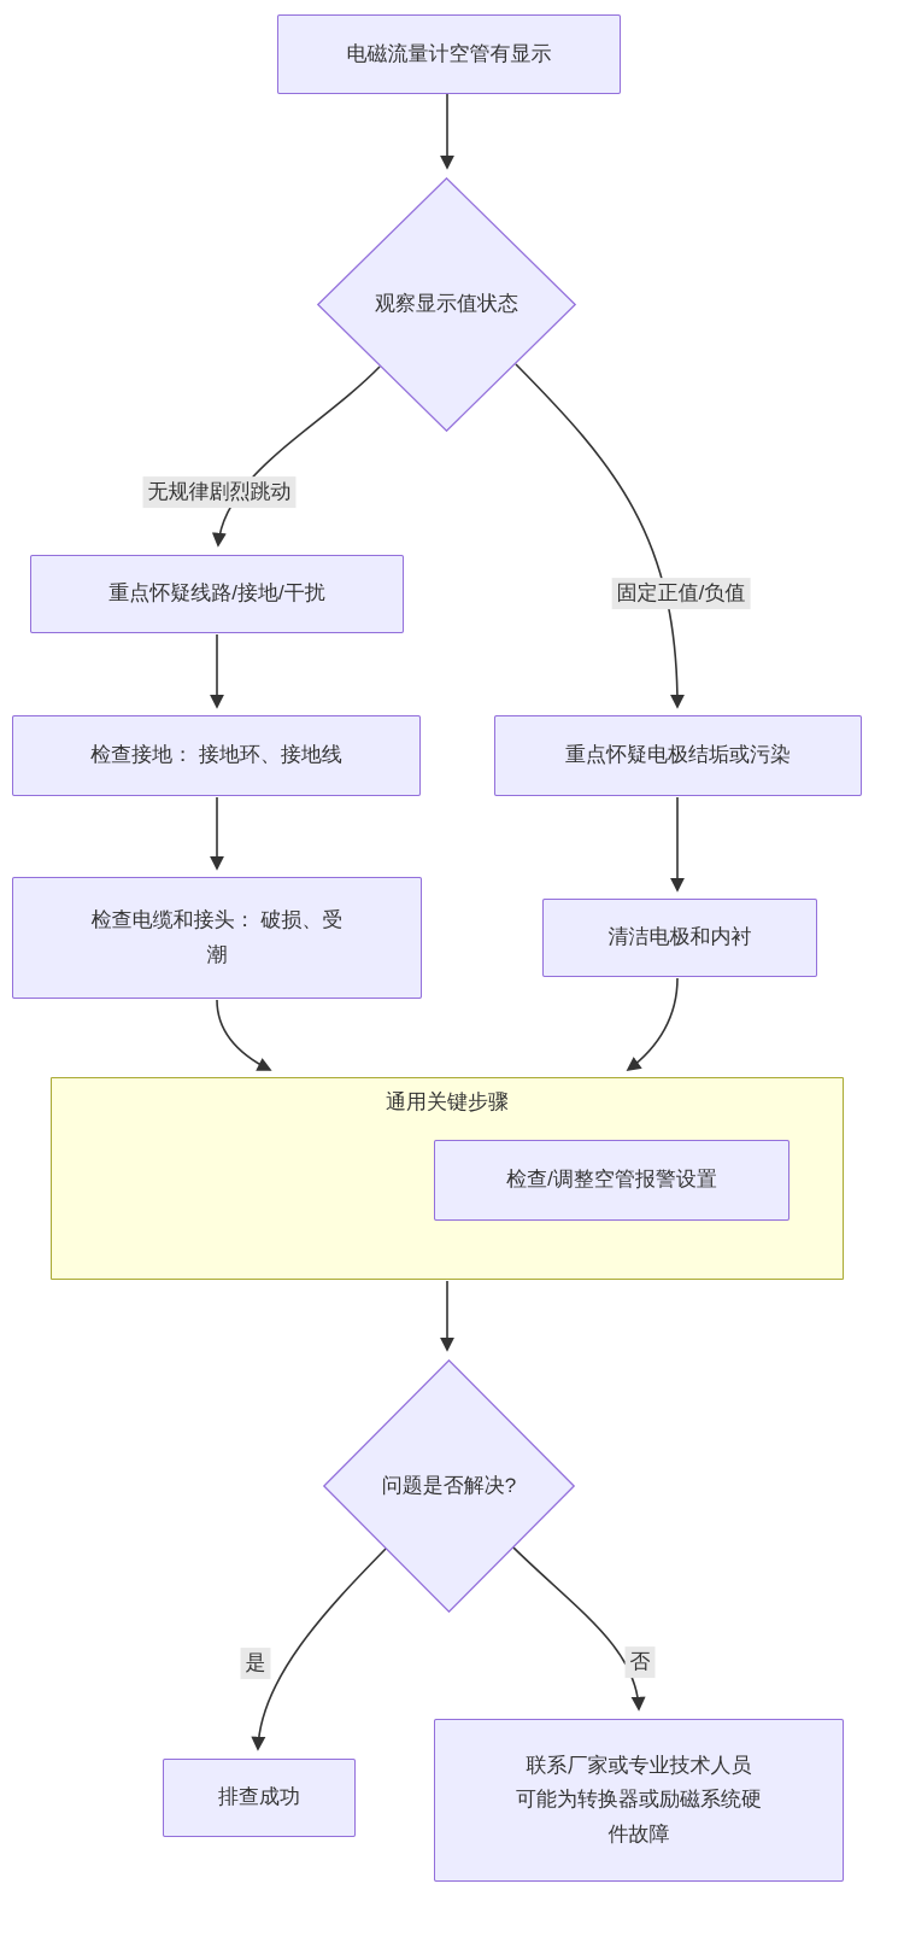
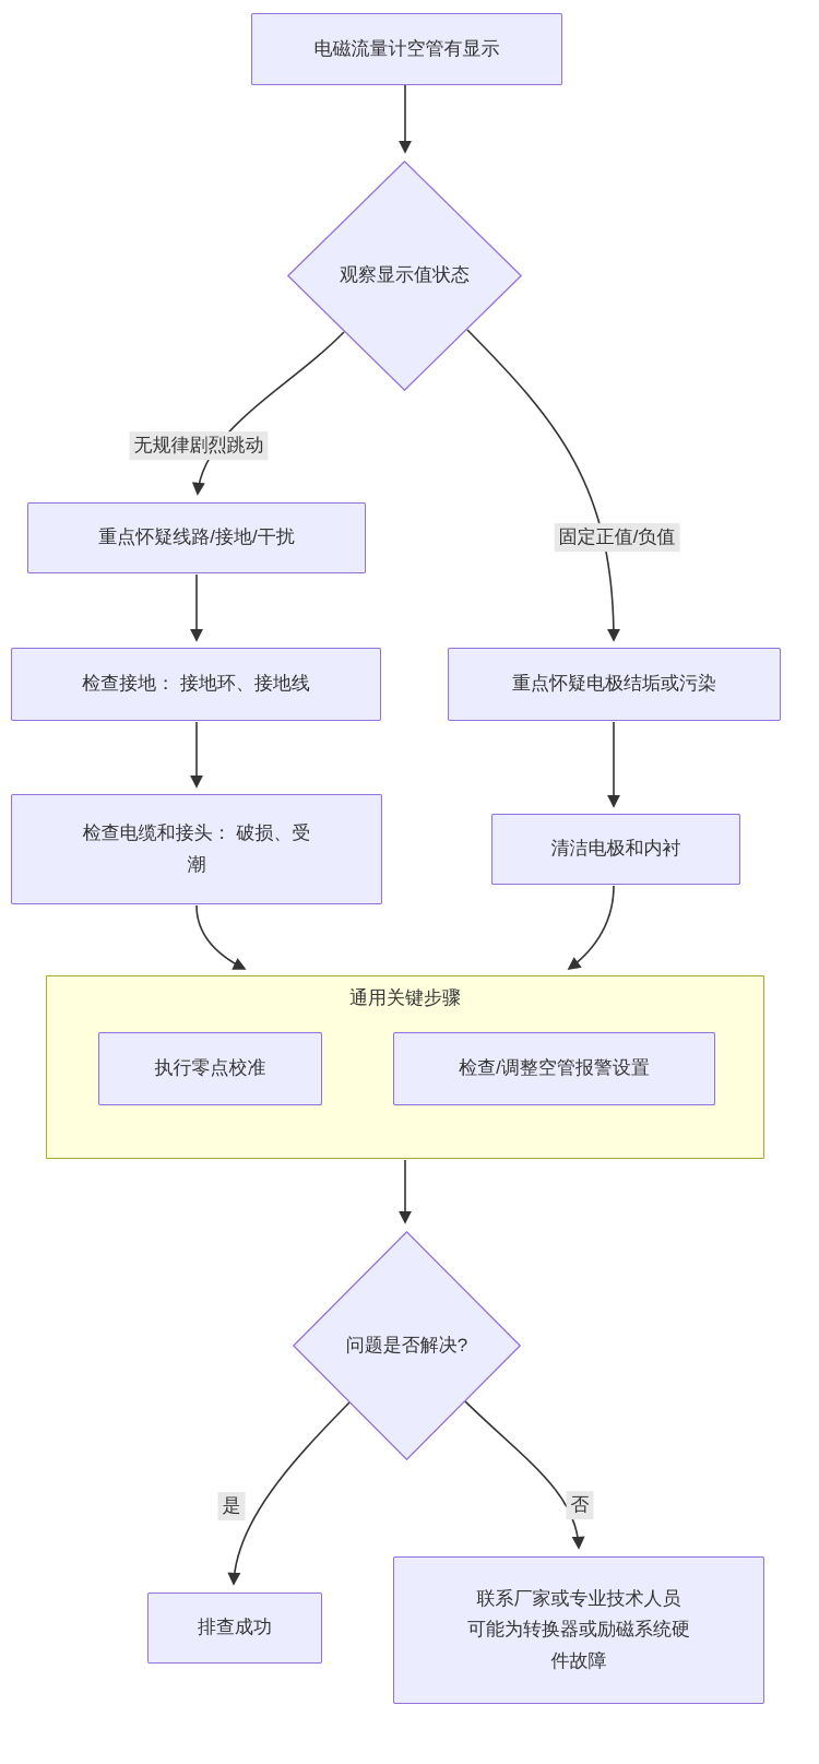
  电磁流量计空管有显示
  观察显示值状态
  重点怀疑线路/接地/干扰
  检查接地： 接地环、接地线
  检查电缆和接头： 破损、受潮
  重点怀疑电极结垢或污染
  清洁电极和内衬
  通用关键步骤
+ 执行零点校准
  检查/调整空管报警设置
  问题是否解决?
  排查成功
  联系厂家或专业技术人员
  可能为转换器或励磁系统硬件故障
  无规律剧烈跳动
  固定正值/负值
  是
  否
